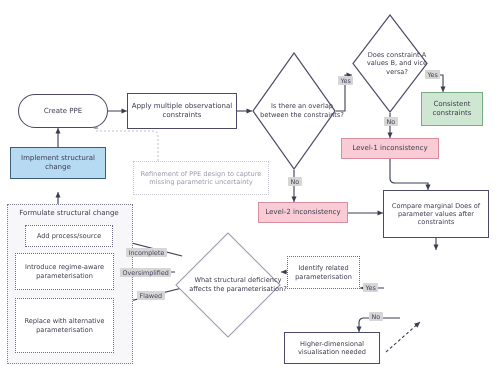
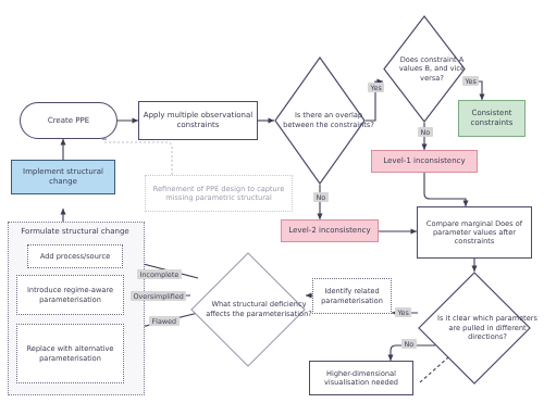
  Create PPE
  Apply multiple observational constraints
  Implement structural change
- Refinement of PPE design to capture missing parametric uncertainty
+ Refinement of PPE design to capture missing parametric structural
  Is there an overlap between the constraints?
  Does constraint A values B, and vice versa?
  Consistent constraints
  Level-1 inconsistency
  Level-2 inconsistency
  Compare marginal Does of parameter values after constraints
+ Is it clear which parameters are pulled in different directions?
  Identify related parameterisation
  Higher-dimensional visualisation needed
  What structural deficiency affects the parameterisation?
  Formulate structural change
  Add process/source
  Introduce regime-aware parameterisation
  Replace with alternative parameterisation
  Yes
  No
  Yes
  No
  Yes
  No
  Incomplete
  Oversimplified
  Flawed
